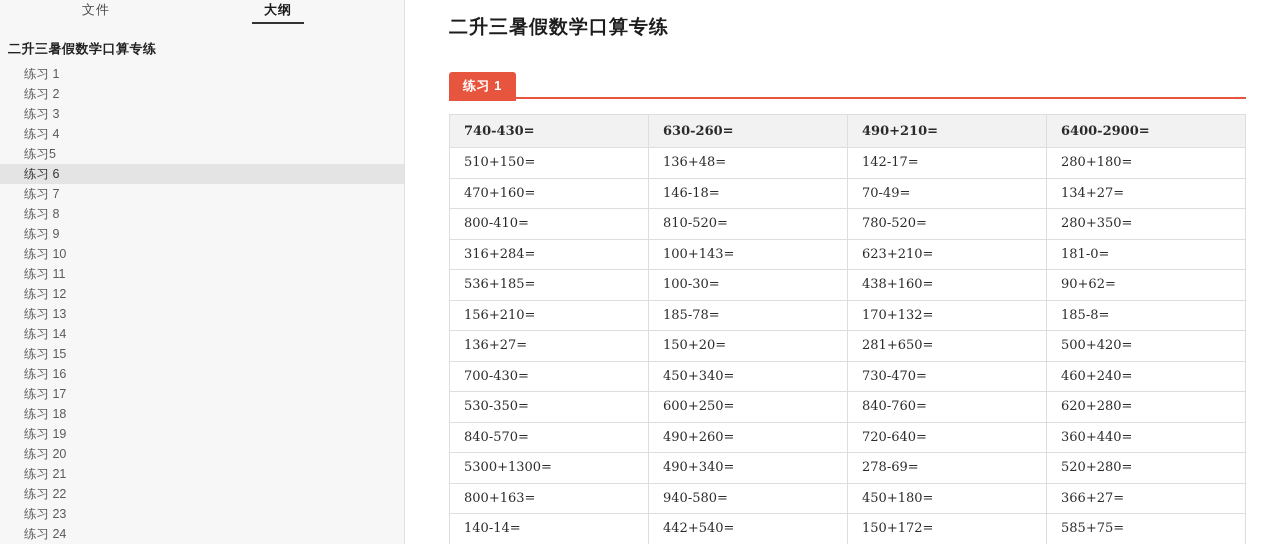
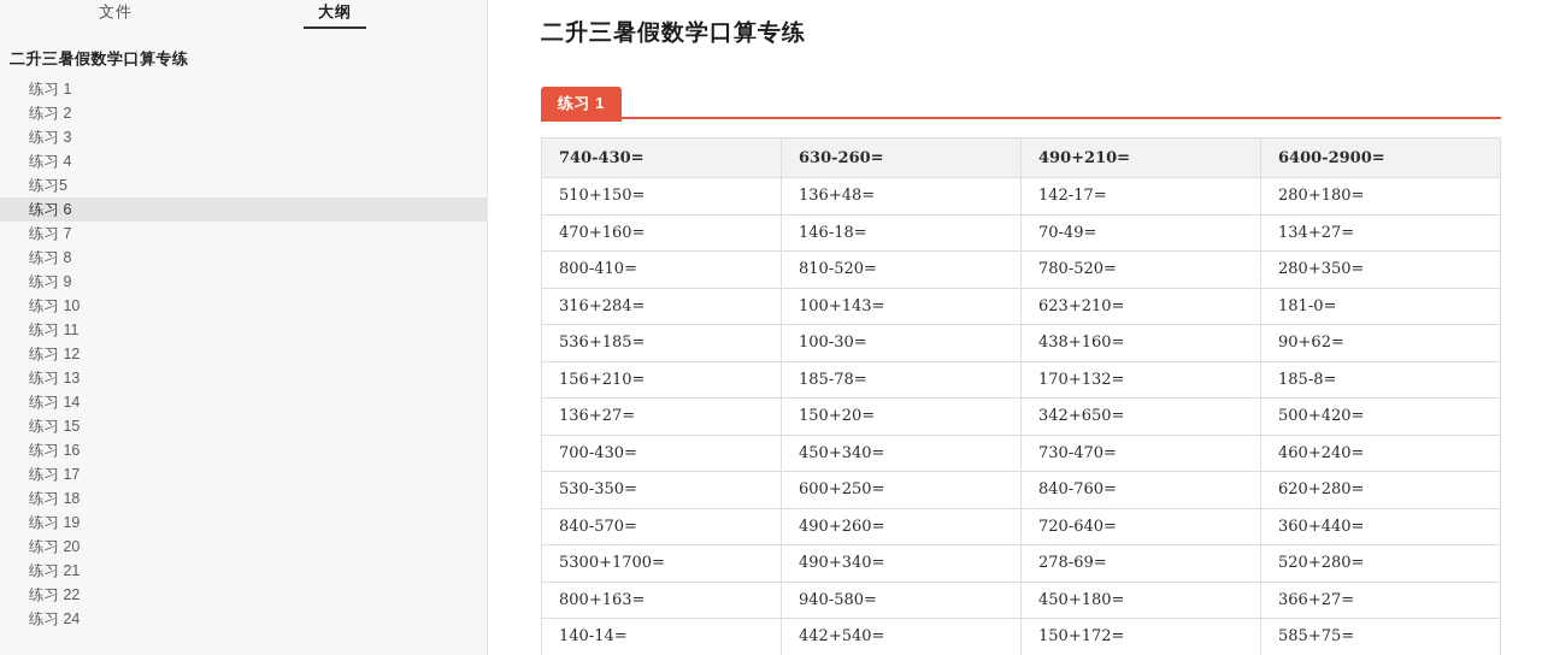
  文件
  大纲
  二升三暑假数学口算专练
  练习 1
  练习 2
  练习 3
  练习 4
  练习5
  练习 6
  练习 7
  练习 8
  练习 9
  练习 10
  练习 11
  练习 12
  练习 13
  练习 14
  练习 15
  练习 16
  练习 17
  练习 18
  练习 19
  练习 20
  练习 21
  练习 22
- 练习 23
  练习 24
  二升三暑假数学口算专练
  练习 1
  740-430=	630-260=	490+210=	6400-2900=
  510+150=	136+48=	142-17=	280+180=
  470+160=	146-18=	70-49=	134+27=
  800-410=	810-520=	780-520=	280+350=
  316+284=	100+143=	623+210=	181-0=
  536+185=	100-30=	438+160=	90+62=
  156+210=	185-78=	170+132=	185-8=
- 136+27=	150+20=	281+650=	500+420=
+ 136+27=	150+20=	342+650=	500+420=
  700-430=	450+340=	730-470=	460+240=
  530-350=	600+250=	840-760=	620+280=
  840-570=	490+260=	720-640=	360+440=
- 5300+1300=	490+340=	278-69=	520+280=
+ 5300+1700=	490+340=	278-69=	520+280=
  800+163=	940-580=	450+180=	366+27=
  140-14=	442+540=	150+172=	585+75=
